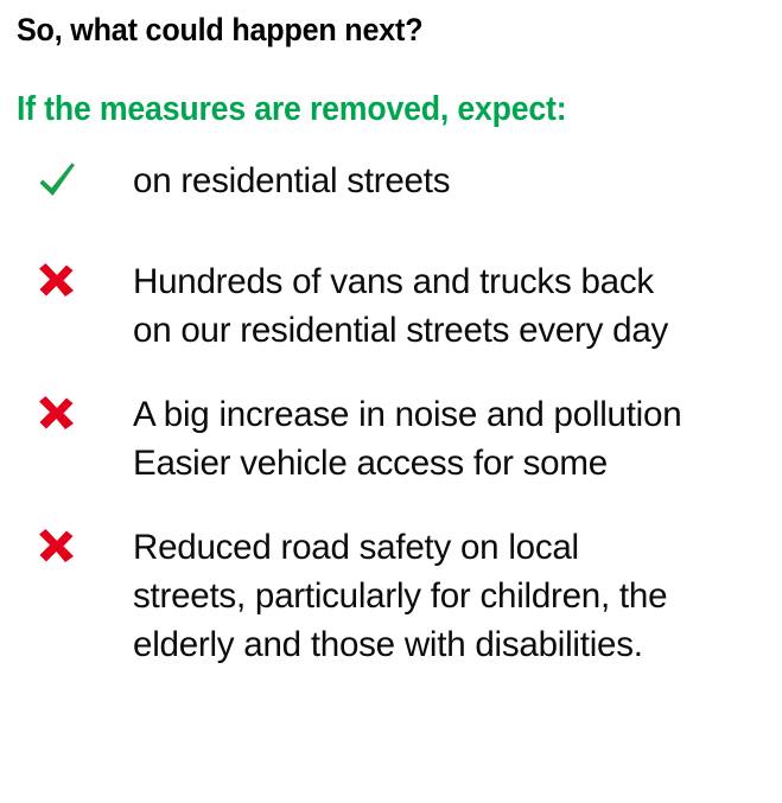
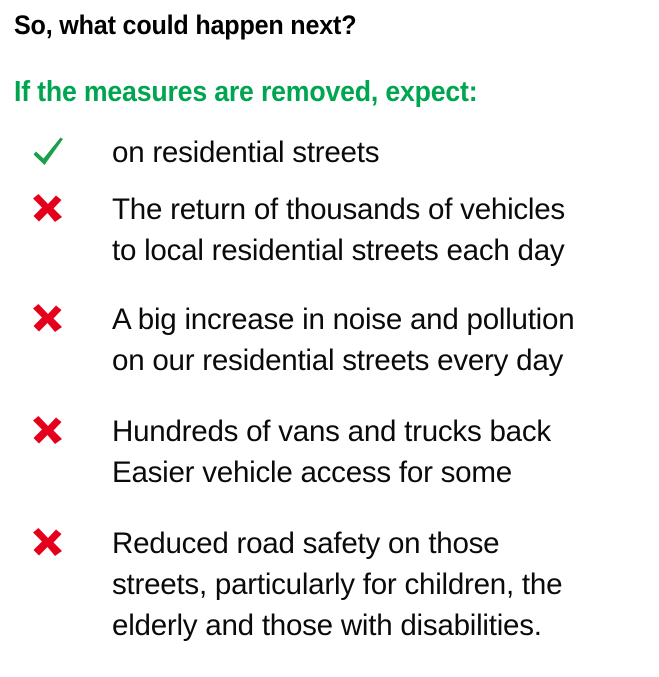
  So, what could happen next?
  If the measures are removed, expect:
  on residential streets
+ The return of thousands of vehicles
+ to local residential streets each day
- Hundreds of vans and trucks back
+ A big increase in noise and pollution
  on our residential streets every day
- A big increase in noise and pollution
+ Hundreds of vans and trucks back
  Easier vehicle access for some
- Reduced road safety on local
+ Reduced road safety on those
  streets, particularly for children, the
  elderly and those with disabilities.
